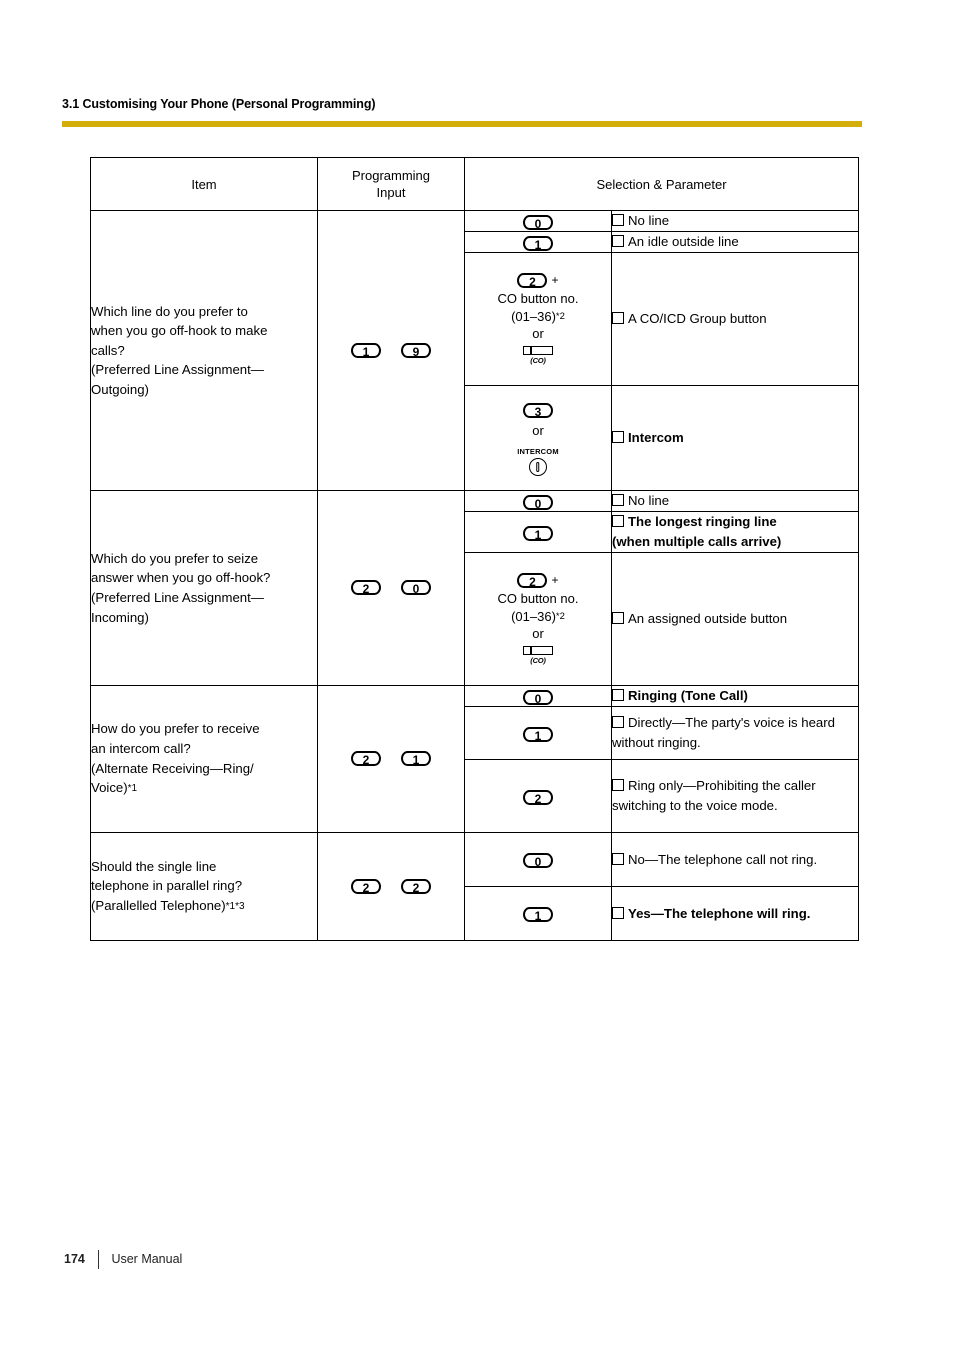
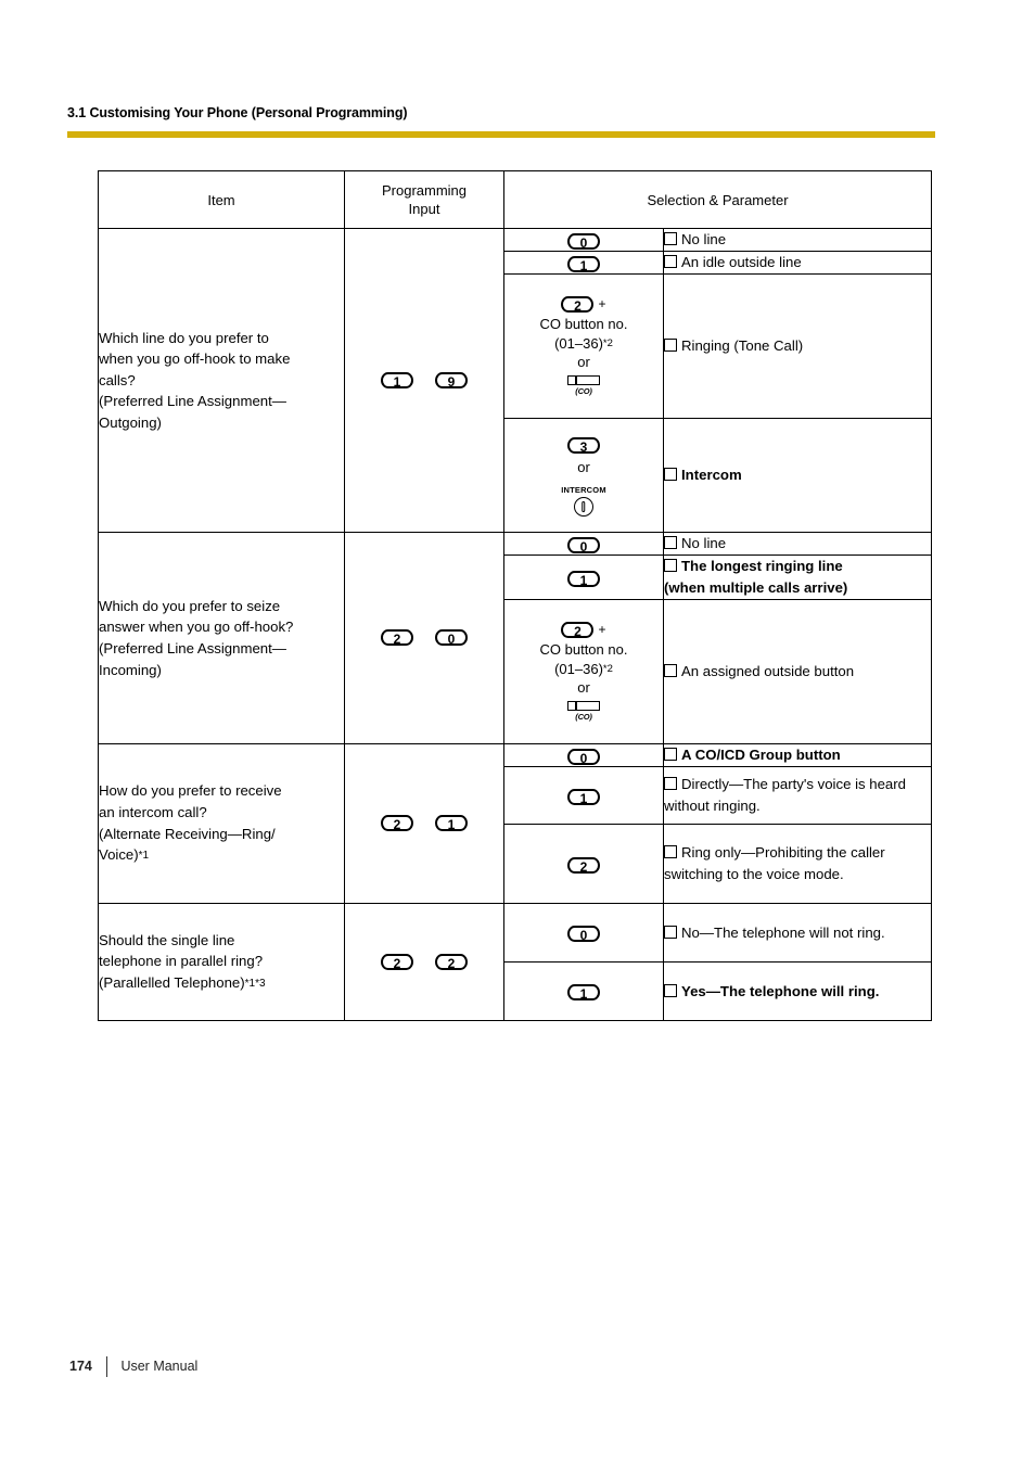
  3.1 Customising Your Phone (Personal Programming)
  Item	Programming Input	Selection & Parameter
  Which line do you prefer to when you go off-hook to make calls? (Preferred Line Assignment— Outgoing)	1 9	0	No line
  1	An idle outside line
- 2 + CO button no. (01–36)*2 or (CO)	A CO/ICD Group button
+ 2 + CO button no. (01–36)*2 or (CO)	Ringing (Tone Call)
  3 or INTERCOM	Intercom
  Which do you prefer to seize answer when you go off-hook? (Preferred Line Assignment— Incoming)	2 0	0	No line
  1	The longest ringing line(when multiple calls arrive)
  2 + CO button no. (01–36)*2 or (CO)	An assigned outside button
- How do you prefer to receive an intercom call? (Alternate Receiving—Ring/ Voice)*1	2 1	0	Ringing (Tone Call)
+ How do you prefer to receive an intercom call? (Alternate Receiving—Ring/ Voice)*1	2 1	0	A CO/ICD Group button
  1	Directly—The party's voice is heard without ringing.
  2	Ring only—Prohibiting the caller switching to the voice mode.
- Should the single line telephone in parallel ring? (Parallelled Telephone)*1*3	2 2	0	No—The telephone call not ring.
+ Should the single line telephone in parallel ring? (Parallelled Telephone)*1*3	2 2	0	No—The telephone will not ring.
  1	Yes—The telephone will ring.
  174
  User Manual
